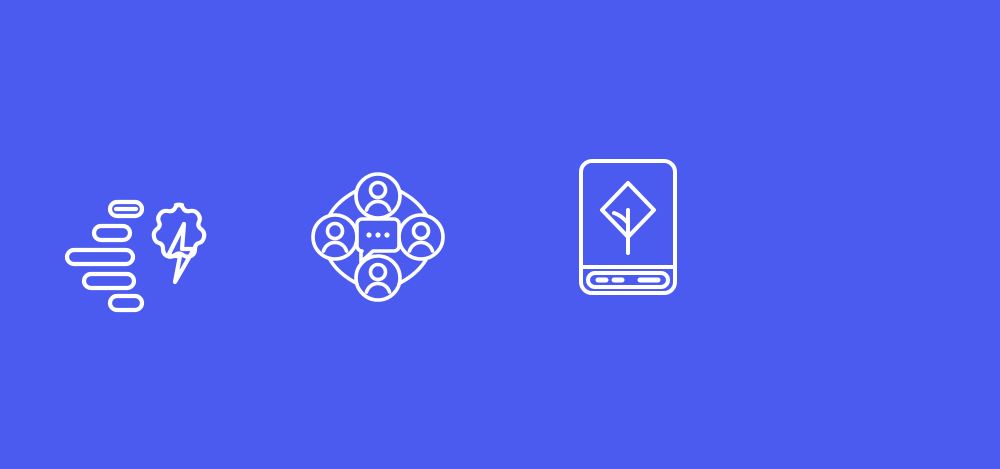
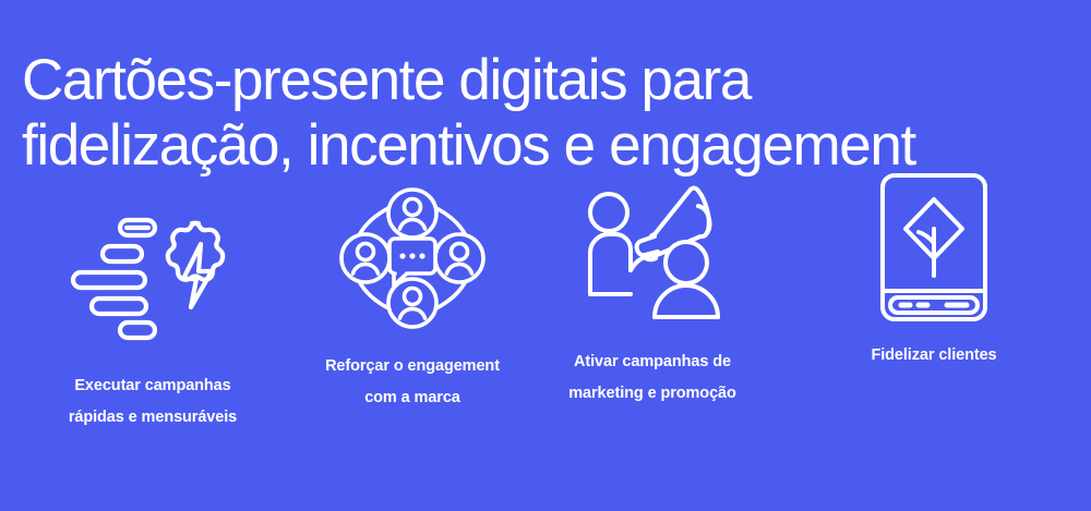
+ Cartões-presente digitais para
+ fidelização, incentivos e engagement
+ Executar campanhas
+ rápidas e mensuráveis
+ Reforçar o engagement
+ com a marca
+ Ativar campanhas de
+ marketing e promoção
+ Fidelizar clientes
